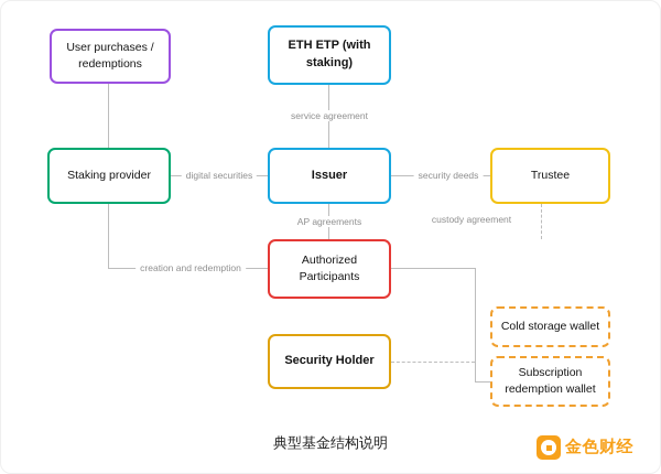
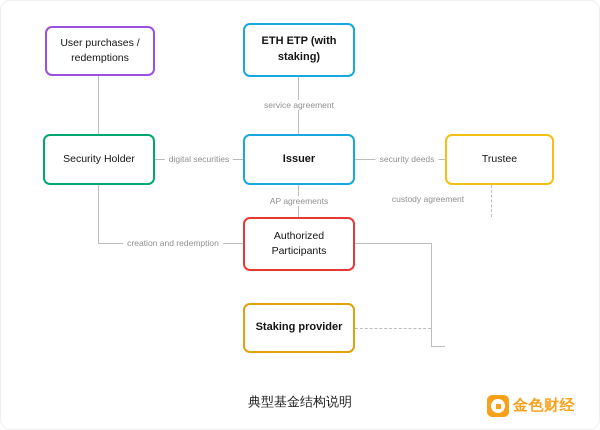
  service agreement
  digital securities
  security deeds
  AP agreements
  custody agreement
  creation and redemption
  User purchases / redemptions
  ETH ETP (with staking)
- Staking provider
+ Security Holder
  Issuer
  Trustee
  Authorized Participants
- Cold storage wallet
- Subscription redemption wallet
- Security Holder
+ Staking provider
  典型基金结构说明
  金色财经
